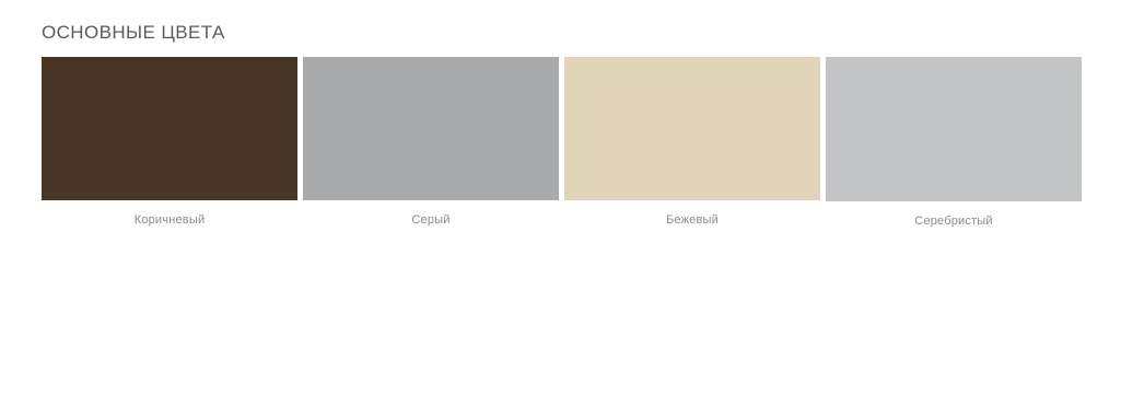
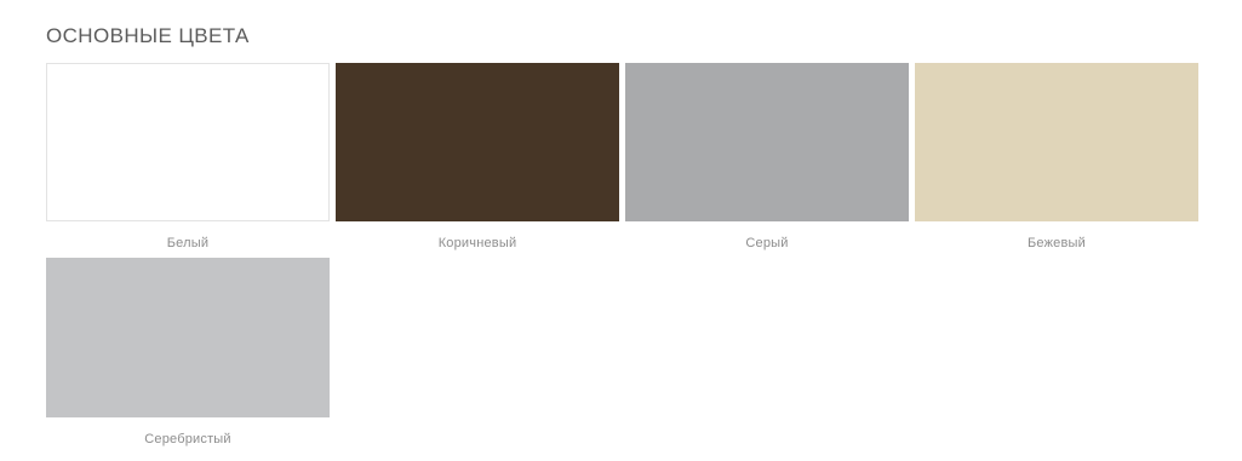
  ОСНОВНЫЕ ЦВЕТА
+ Белый
  Коричневый
  Серый
  Бежевый
  Серебристый
